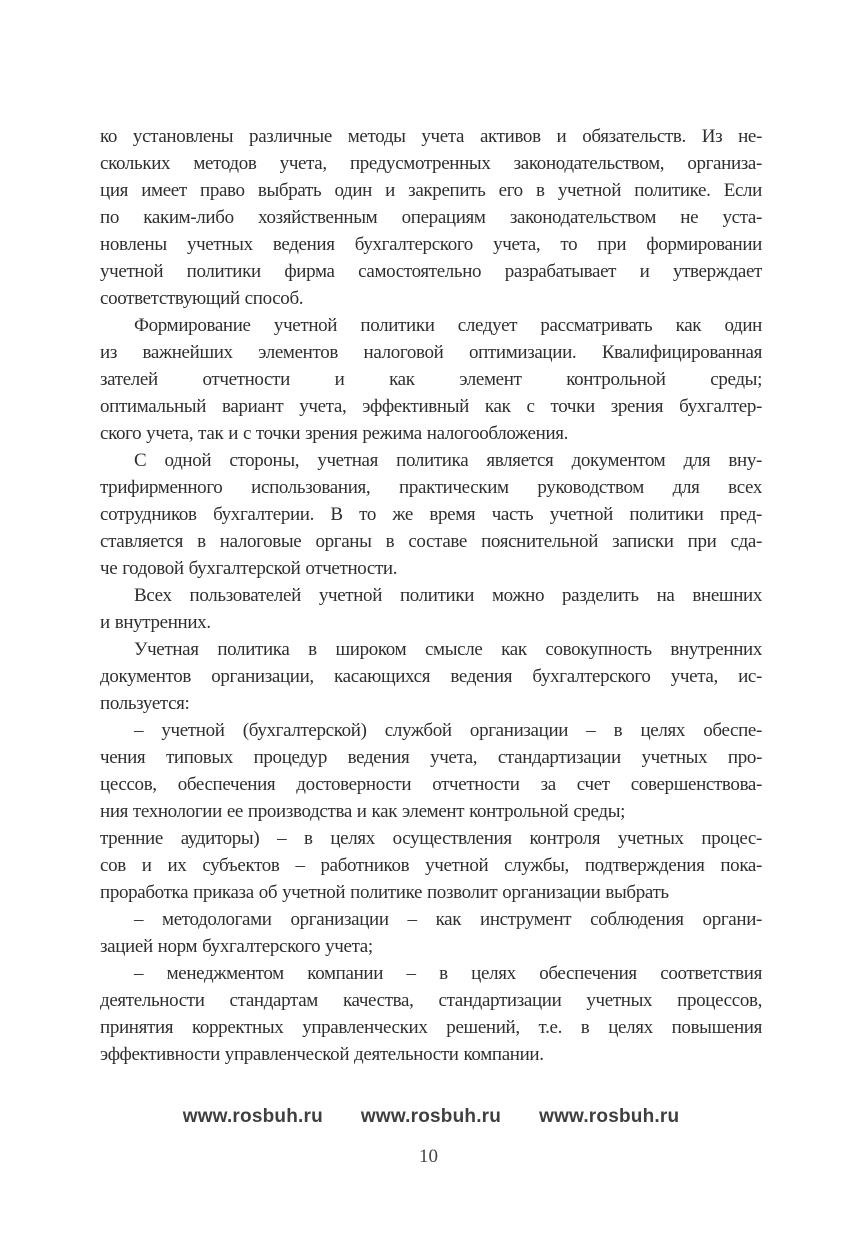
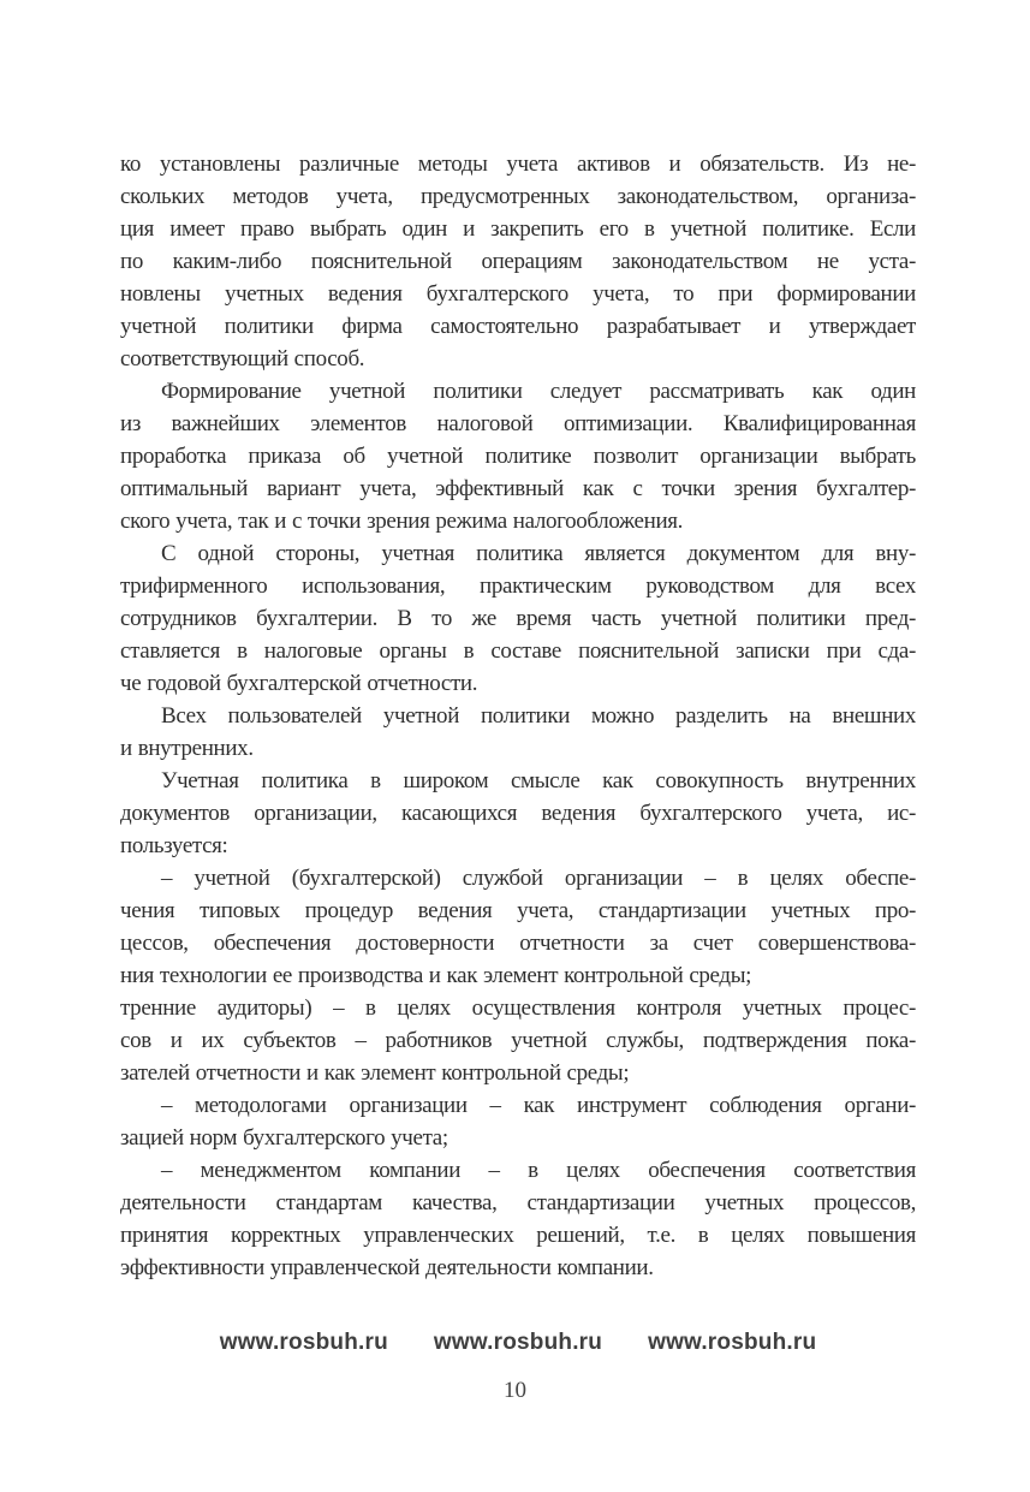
  ко установлены различные методы учета активов и обязательств. Из не-
  скольких методов учета, предусмотренных законодательством, организа-
  ция имеет право выбрать один и закрепить его в учетной политике. Если
- по каким-либо хозяйственным операциям законодательством не уста-
+ по каким-либо пояснительной операциям законодательством не уста-
  новлены учетных ведения бухгалтерского учета, то при формировании
  учетной политики фирма самостоятельно разрабатывает и утверждает
  соответствующий способ.
  Формирование учетной политики следует рассматривать как один
  из важнейших элементов налоговой оптимизации. Квалифицированная
- зателей отчетности и как элемент контрольной среды;
+ проработка приказа об учетной политике позволит организации выбрать
  оптимальный вариант учета, эффективный как с точки зрения бухгалтер-
  ского учета, так и с точки зрения режима налогообложения.
  С одной стороны, учетная политика является документом для вну-
  трифирменного использования, практическим руководством для всех
  сотрудников бухгалтерии. В то же время часть учетной политики пред-
  ставляется в налоговые органы в составе пояснительной записки при сда-
  че годовой бухгалтерской отчетности.
  Всех пользователей учетной политики можно разделить на внешних
  и внутренних.
  Учетная политика в широком смысле как совокупность внутренних
  документов организации, касающихся ведения бухгалтерского учета, ис-
  пользуется:
  – учетной (бухгалтерской) службой организации – в целях обеспе-
  чения типовых процедур ведения учета, стандартизации учетных про-
  цессов, обеспечения достоверности отчетности за счет совершенствова-
  ния технологии ее производства и как элемент контрольной среды;
  тренние аудиторы) – в целях осуществления контроля учетных процес-
  сов и их субъектов – работников учетной службы, подтверждения пока-
- проработка приказа об учетной политике позволит организации выбрать
+ зателей отчетности и как элемент контрольной среды;
  – методологами организации – как инструмент соблюдения органи-
  зацией норм бухгалтерского учета;
  – менеджментом компании – в целях обеспечения соответствия
  деятельности стандартам качества, стандартизации учетных процессов,
  принятия корректных управленческих решений, т.е. в целях повышения
  эффективности управленческой деятельности компании.
  www.rosbuh.ru
  www.rosbuh.ru
  www.rosbuh.ru
  10
